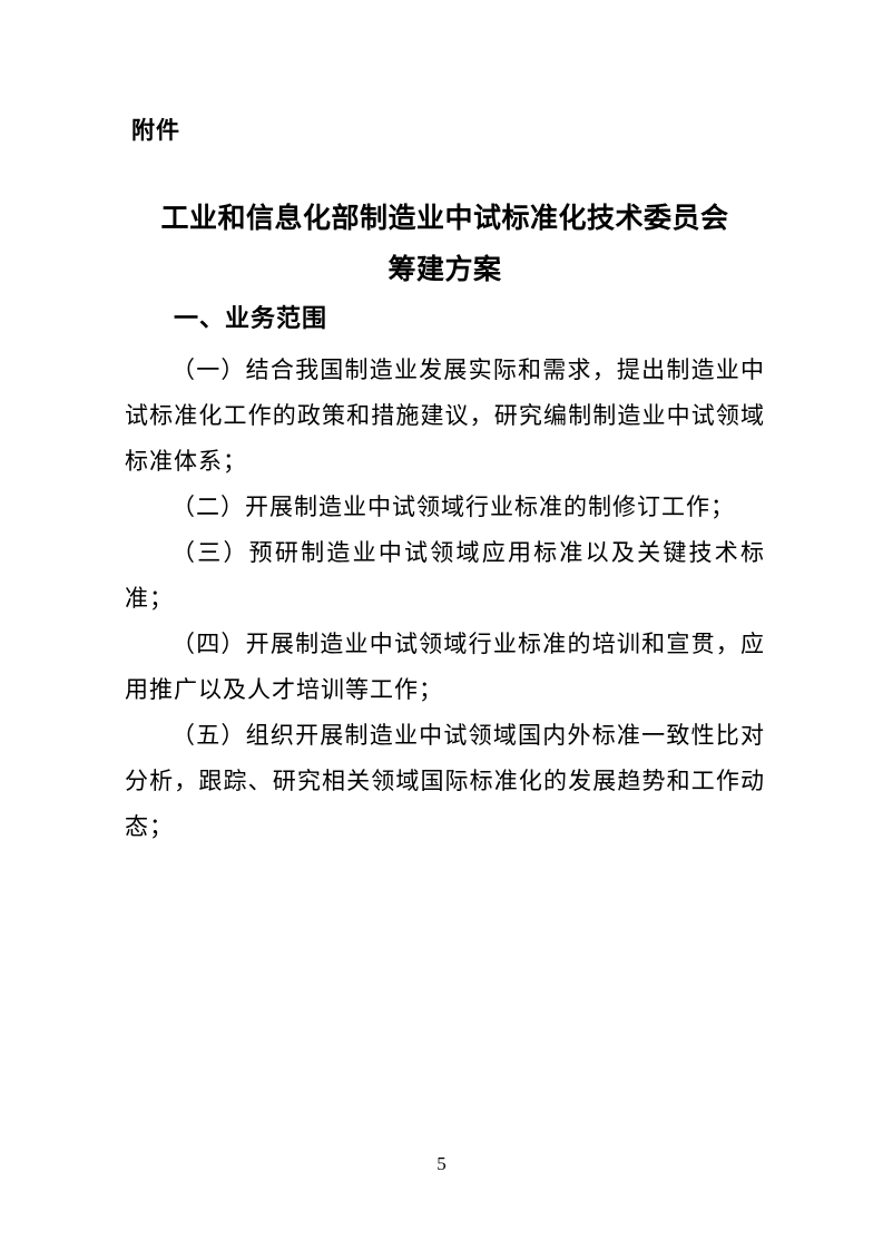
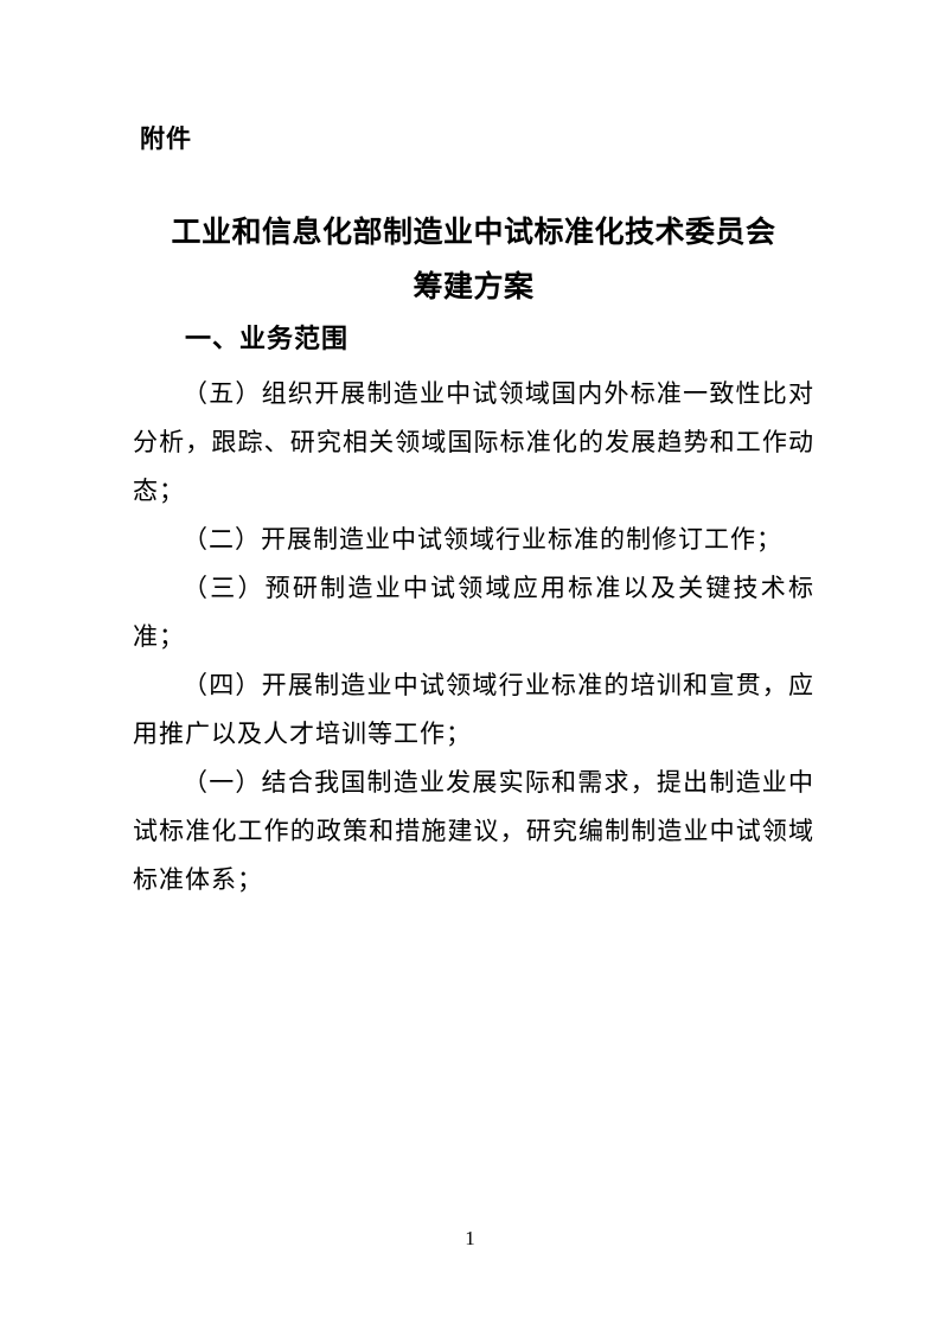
  附件
  工业和信息化部制造业中试标准化技术委员会
  筹建方案
  一、业务范围
- （一）结合我国制造业发展实际和需求，提出制造业中试标准化工作的政策和措施建议，研究编制制造业中试领域标准体系；
+ （五）组织开展制造业中试领域国内外标准一致性比对分析，跟踪、研究相关领域国际标准化的发展趋势和工作动态；
  （二）开展制造业中试领域行业标准的制修订工作；
  （三）预研制造业中试领域应用标准以及关键技术标准；
  （四）开展制造业中试领域行业标准的培训和宣贯，应用推广以及人才培训等工作；
- （五）组织开展制造业中试领域国内外标准一致性比对分析，跟踪、研究相关领域国际标准化的发展趋势和工作动态；
+ （一）结合我国制造业发展实际和需求，提出制造业中试标准化工作的政策和措施建议，研究编制制造业中试领域标准体系；
- 5
+ 1
